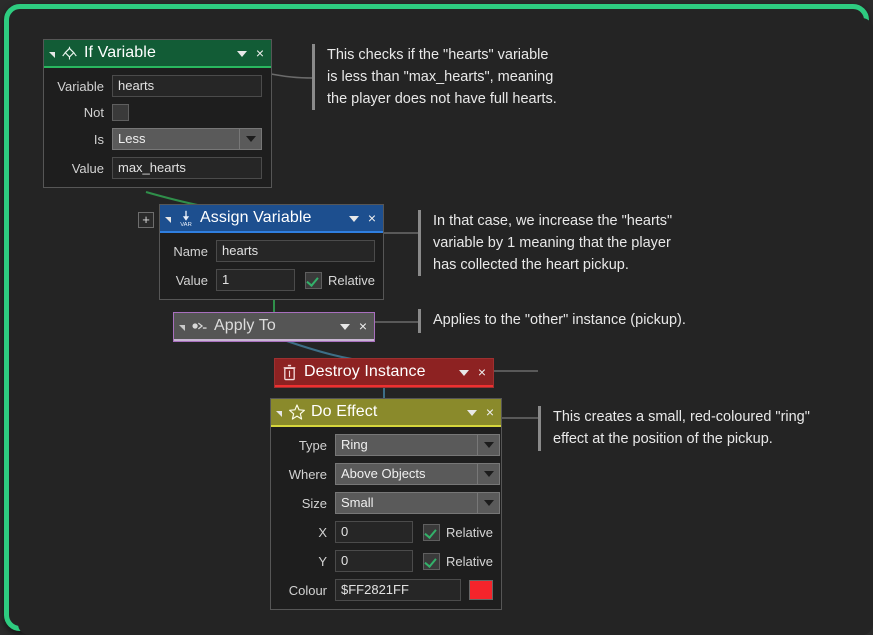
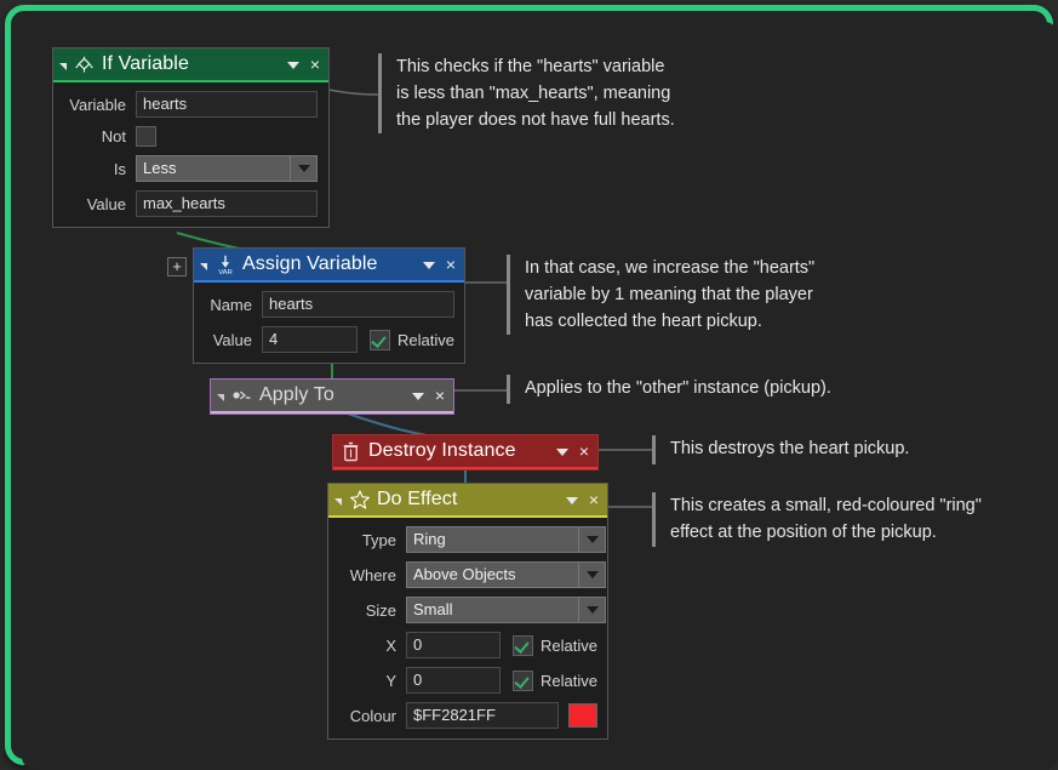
  If Variable
  ×
  Variable
  hearts
  Not
  Is
  Less
  Value
  max_hearts
  +
  Assign Variable
  ×
  Name
  hearts
  Value
- 1
+ 4
  Relative
  Apply To
  ×
  Destroy Instance
  ×
  Do Effect
  ×
  Type
  Ring
  Where
  Above Objects
  Size
  Small
  X
  0
  Relative
  Y
  0
  Relative
  Colour
  $FF2821FF
  This checks if the "hearts" variable
  is less than "max_hearts", meaning
  the player does not have full hearts.
  In that case, we increase the "hearts"
  variable by 1 meaning that the player
  has collected the heart pickup.
  Applies to the "other" instance (pickup).
+ This destroys the heart pickup.
  This creates a small, red-coloured "ring"
  effect at the position of the pickup.
